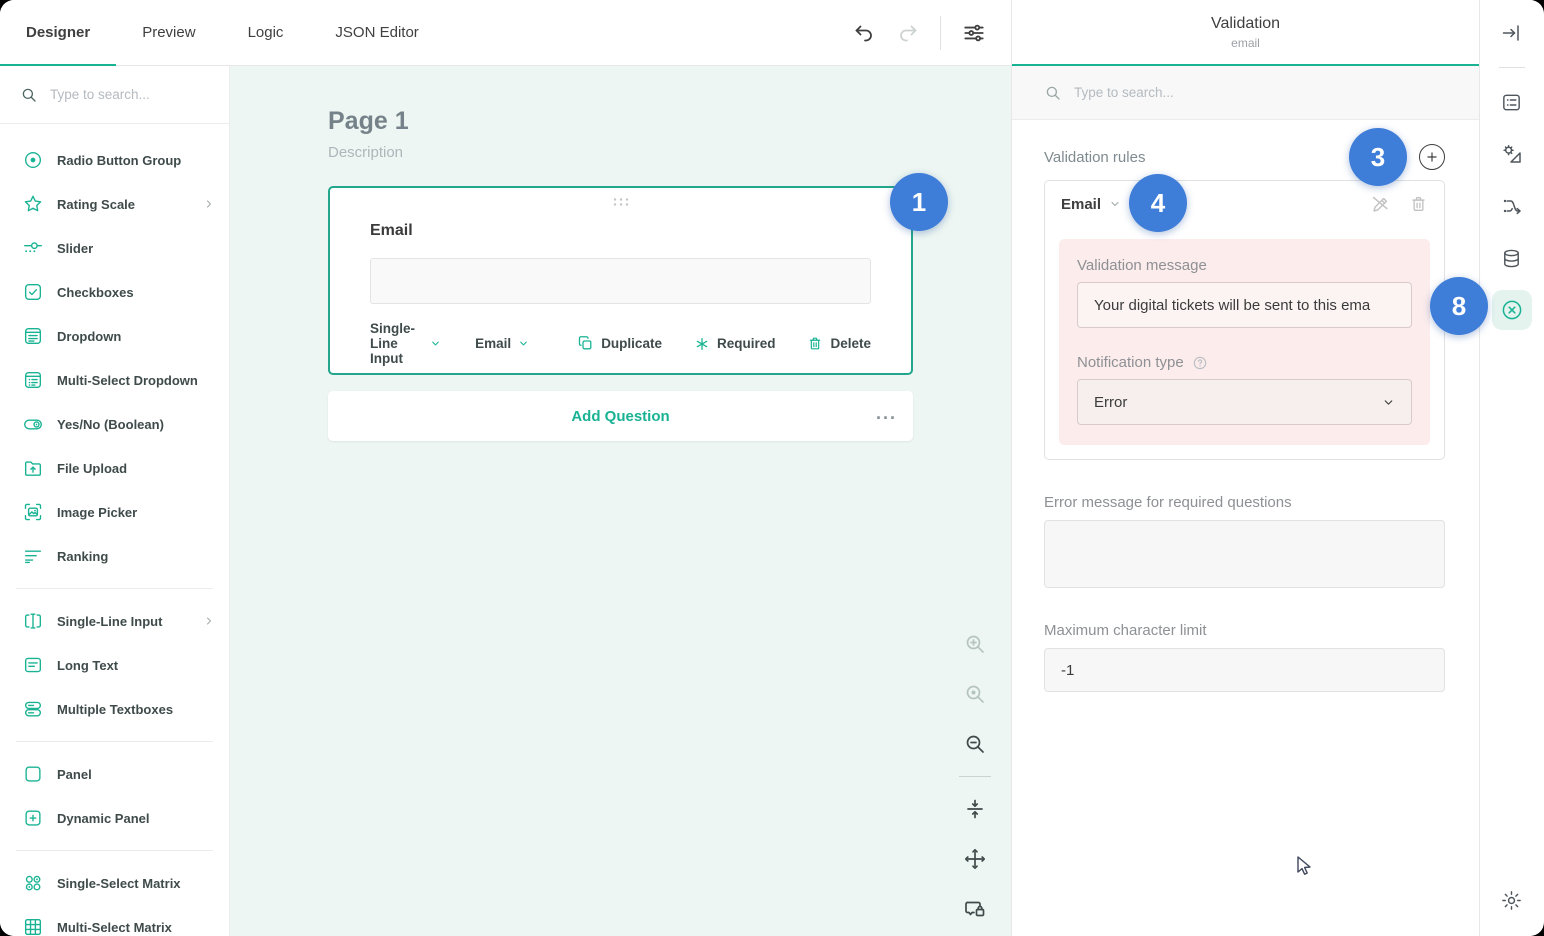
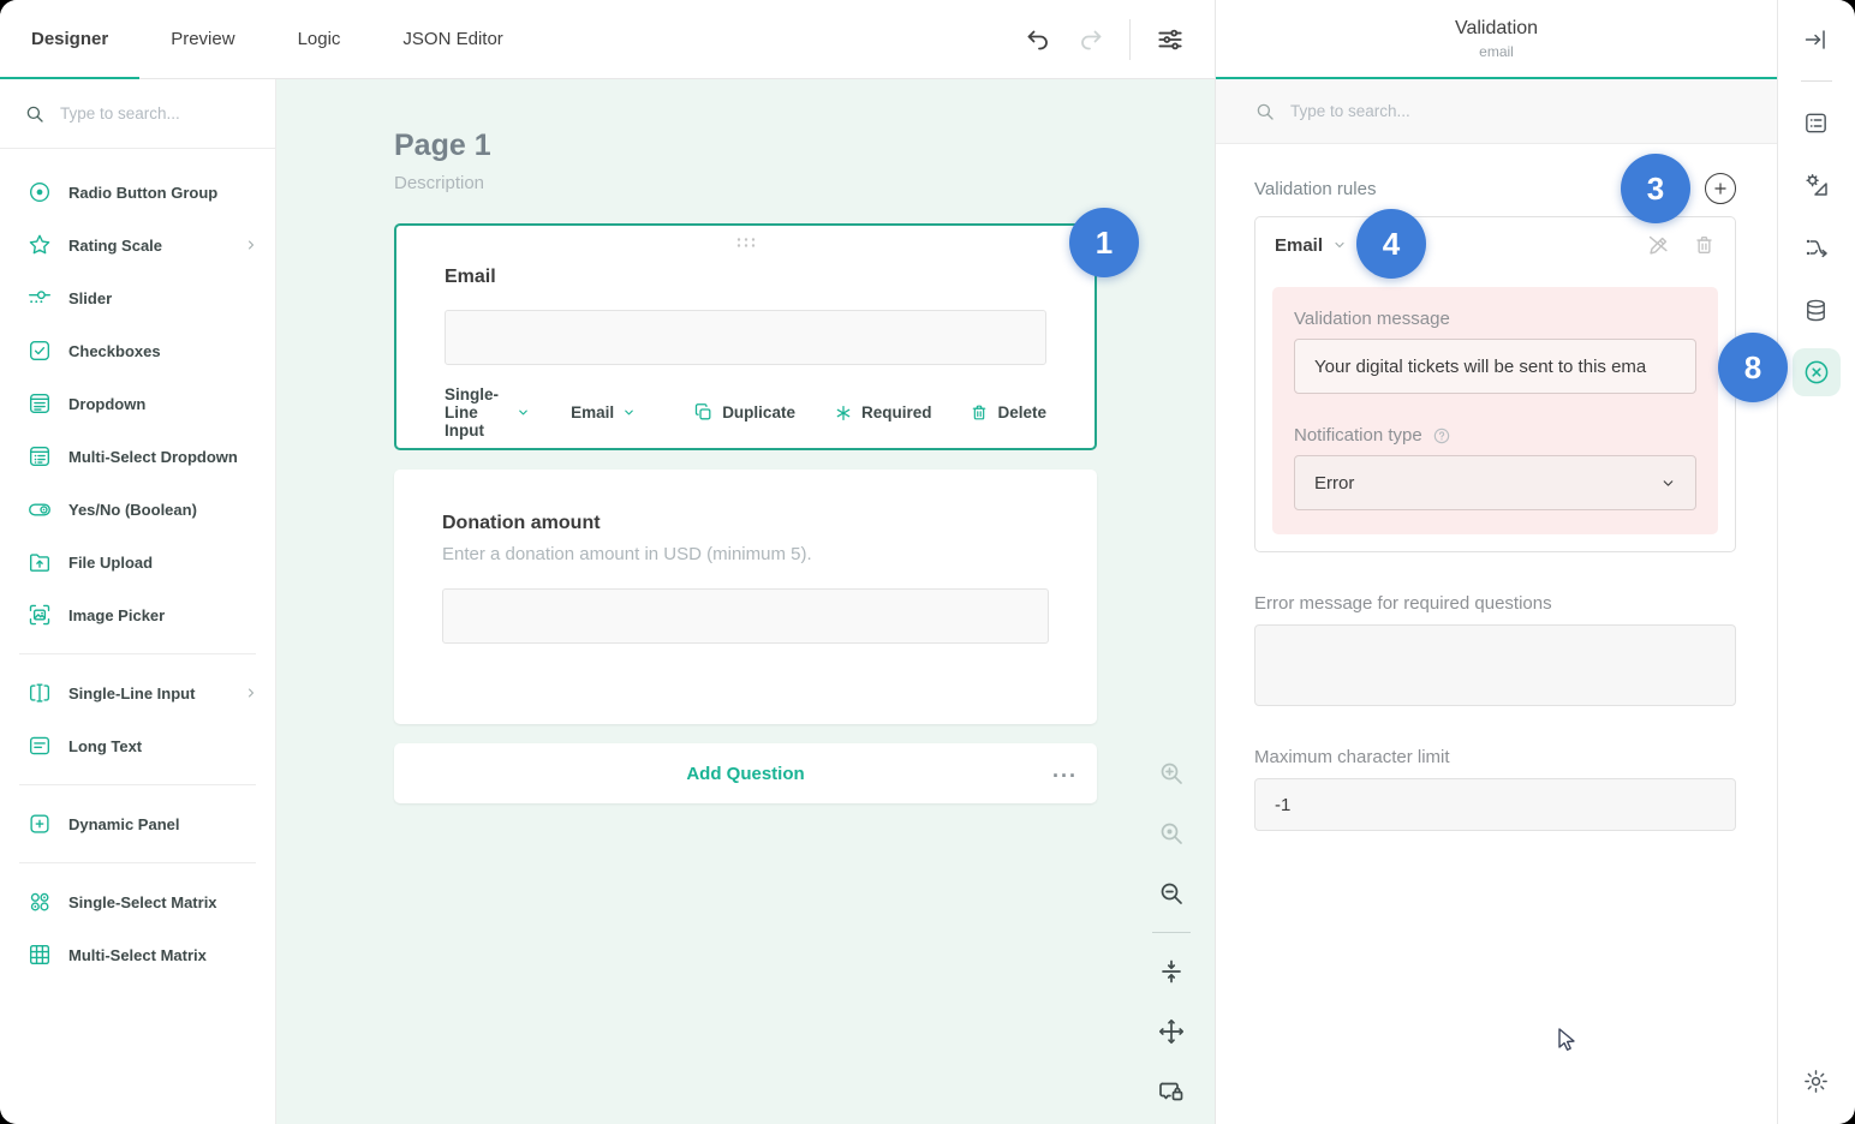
  Designer
  Preview
  Logic
  JSON Editor
  Type to search...
  Radio Button Group
  Rating Scale
  Slider
  Checkboxes
  Dropdown
  Multi-Select Dropdown
  Yes/No (Boolean)
  File Upload
  Image Picker
- Ranking
  Single-Line Input
  Long Text
- Multiple Textboxes
- Panel
  Dynamic Panel
  Single-Select Matrix
  Multi-Select Matrix
  Page 1
  Description
  Email
  Single-Line Input
  Email
  Duplicate
  Required
  Delete
+ Donation amount
+ Enter a donation amount in USD (minimum 5).
  Add Question
  ...
  Validation
  email
  Type to search...
  Validation rules
  Email
  Validation message
  Your digital tickets will be sent to this ema
  Notification type
  Error
  Error message for required questions
  Maximum character limit
  -1
  1
  8
  3
  4
